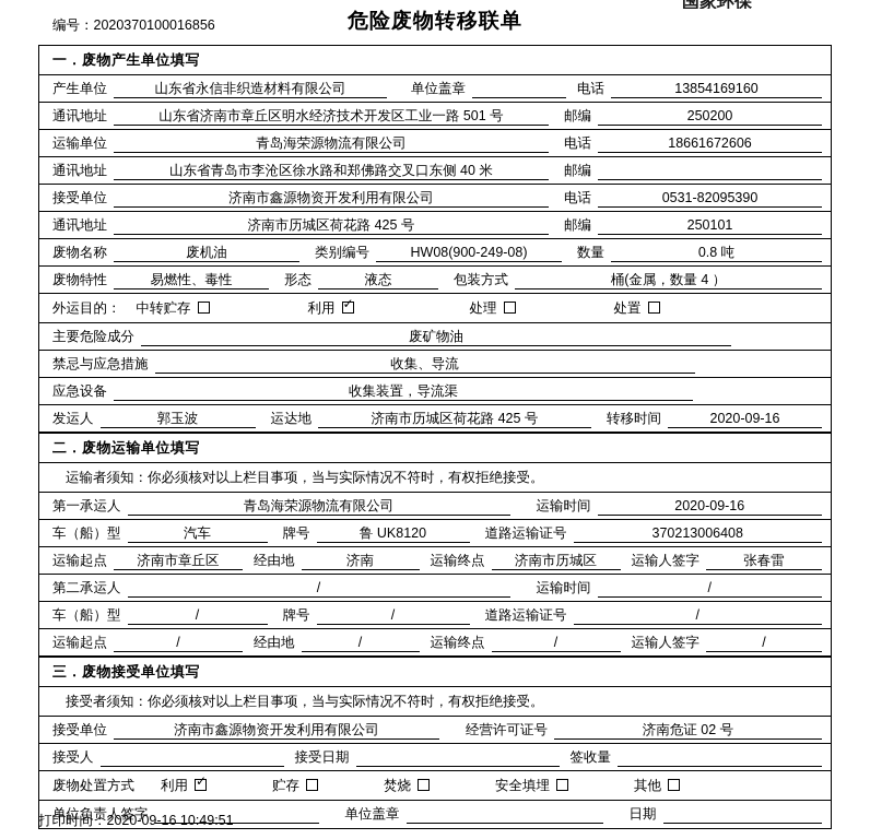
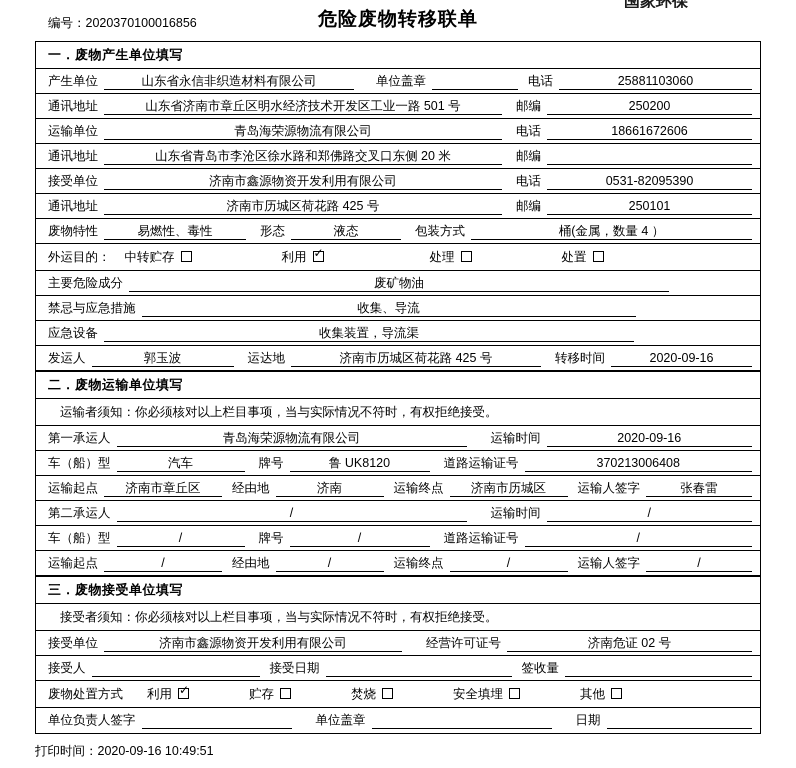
  编号：2020370100016856
  危险废物转移联单
  国家环保
  一．废物产生单位填写
  产生单位
  山东省永信非织造材料有限公司
  单位盖章
  电话
- 13854169160
+ 25881103060
  通讯地址
  山东省济南市章丘区明水经济技术开发区工业一路 501 号
  邮编
  250200
  运输单位
  青岛海荣源物流有限公司
  电话
  18661672606
  通讯地址
- 山东省青岛市李沧区徐水路和郑佛路交叉口东侧 40 米
+ 山东省青岛市李沧区徐水路和郑佛路交叉口东侧 20 米
  邮编
  接受单位
  济南市鑫源物资开发利用有限公司
  电话
  0531-82095390
  通讯地址
  济南市历城区荷花路 425 号
  邮编
  250101
- 废物名称
- 废机油
- 类别编号
- HW08(900-249-08)
- 数量
- 0.8 吨
  废物特性
  易燃性、毒性
  形态
  液态
  包装方式
  桶(金属，数量 4 ）
  外运目的：
  中转贮存
  利用
  处理
  处置
  主要危险成分
  废矿物油
  禁忌与应急措施
  收集、导流
  应急设备
  收集装置，导流渠
  发运人
  郭玉波
  运达地
  济南市历城区荷花路 425 号
  转移时间
  2020-09-16
  二．废物运输单位填写
  运输者须知：你必须核对以上栏目事项，当与实际情况不符时，有权拒绝接受。
  第一承运人
  青岛海荣源物流有限公司
  运输时间
  2020-09-16
  车（船）型
  汽车
  牌号
  鲁 UK8120
  道路运输证号
  370213006408
  运输起点
  济南市章丘区
  经由地
  济南
  运输终点
  济南市历城区
  运输人签字
  张春雷
  第二承运人
  /
  运输时间
  /
  车（船）型
  /
  牌号
  /
  道路运输证号
  /
  运输起点
  /
  经由地
  /
  运输终点
  /
  运输人签字
  /
  三．废物接受单位填写
  接受者须知：你必须核对以上栏目事项，当与实际情况不符时，有权拒绝接受。
  接受单位
  济南市鑫源物资开发利用有限公司
  经营许可证号
  济南危证 02 号
  接受人
  接受日期
  签收量
  废物处置方式
  利用
  贮存
  焚烧
  安全填埋
  其他
  单位负责人签字
  单位盖章
  日期
  打印时间：2020-09-16 10:49:51
